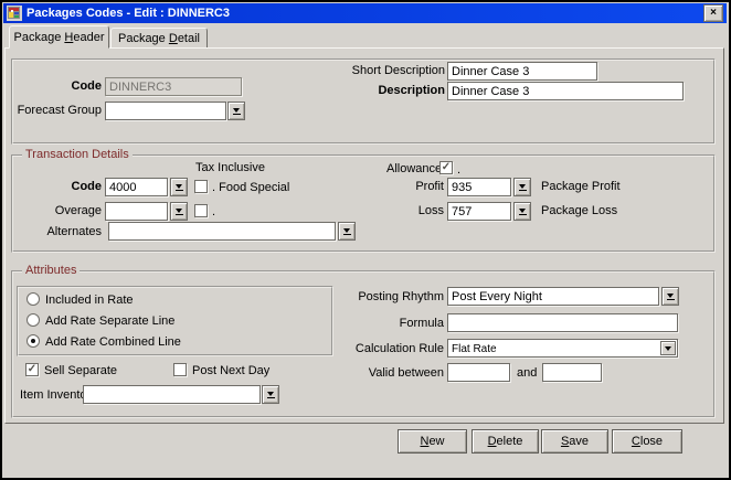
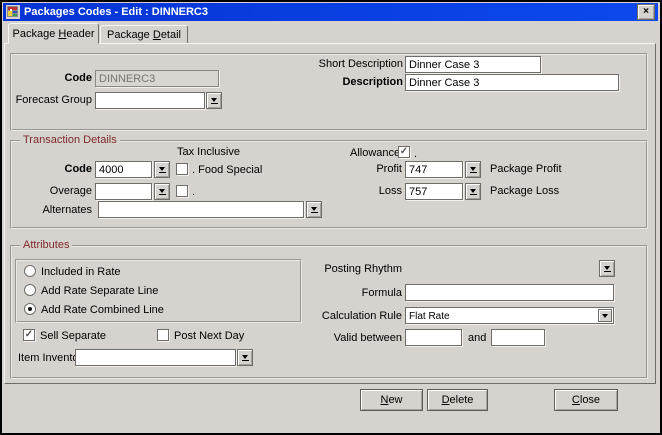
  Packages Codes - Edit : DINNERC3
  ×
  Package Header
  Package Detail
  Code
  DINNERC3
  Forecast Group
  Short Description
  Dinner Case 3
  Description
  Dinner Case 3
  Transaction Details
  Tax Inclusive
  Code
  4000
  . Food Special
  Overage
  .
  Alternates
  Allowanc
  ✓
  .
  Profit
- 935
+ 747
  Package Profit
  Loss
  757
  Package Loss
  Attributes
  Included in Rate
  Add Rate Separate Line
  Add Rate Combined Line
  ✓
  Sell Separate
  Post Next Day
  Item Invent
  Posting Rhythm
- Post Every Night
  Formula
  Calculation Rule
  Flat Rate
  Valid between
  and
  New
  Delete
- Save
  Close
